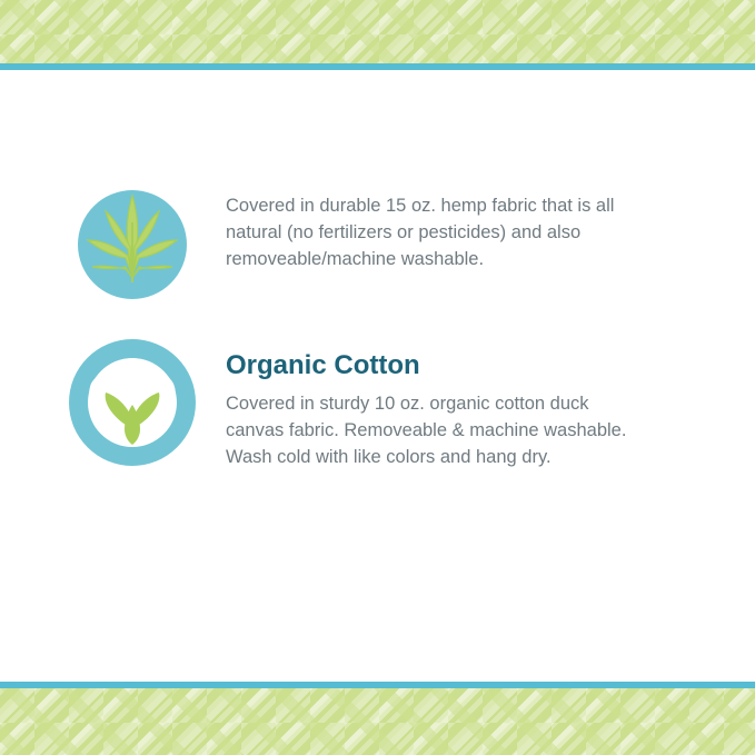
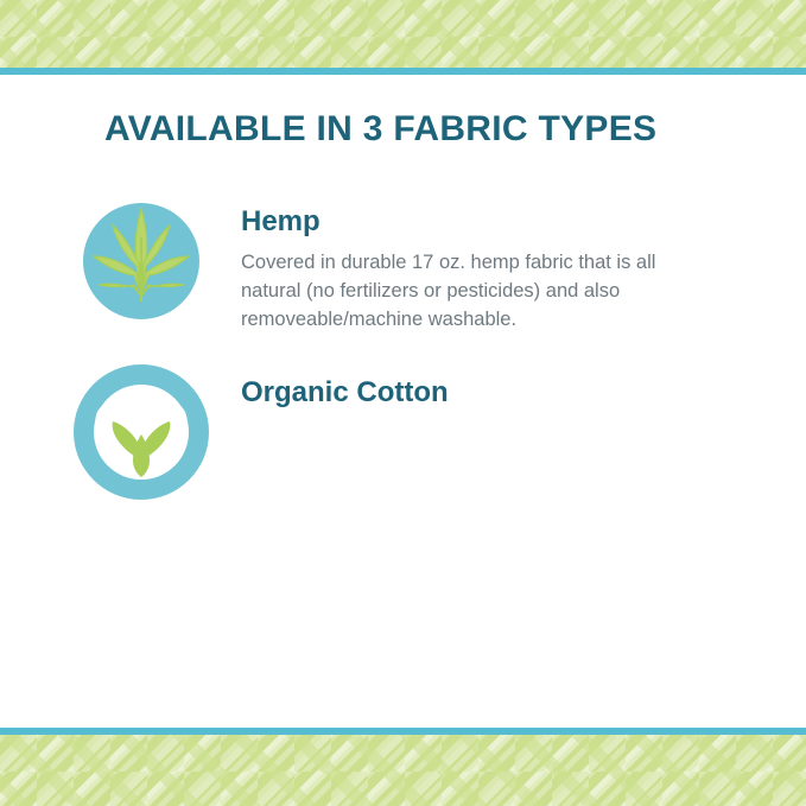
+ AVAILABLE IN 3 FABRIC TYPES
+ Hemp
- Covered in durable 15 oz. hemp fabric that is all natural (no fertilizers or pesticides) and also removeable/machine washable.
+ Covered in durable 17 oz. hemp fabric that is all natural (no fertilizers or pesticides) and also removeable/machine washable.
  Organic Cotton
- Covered in sturdy 10 oz. organic cotton duck canvas fabric. Removeable & machine washable. Wash cold with like colors and hang dry.
